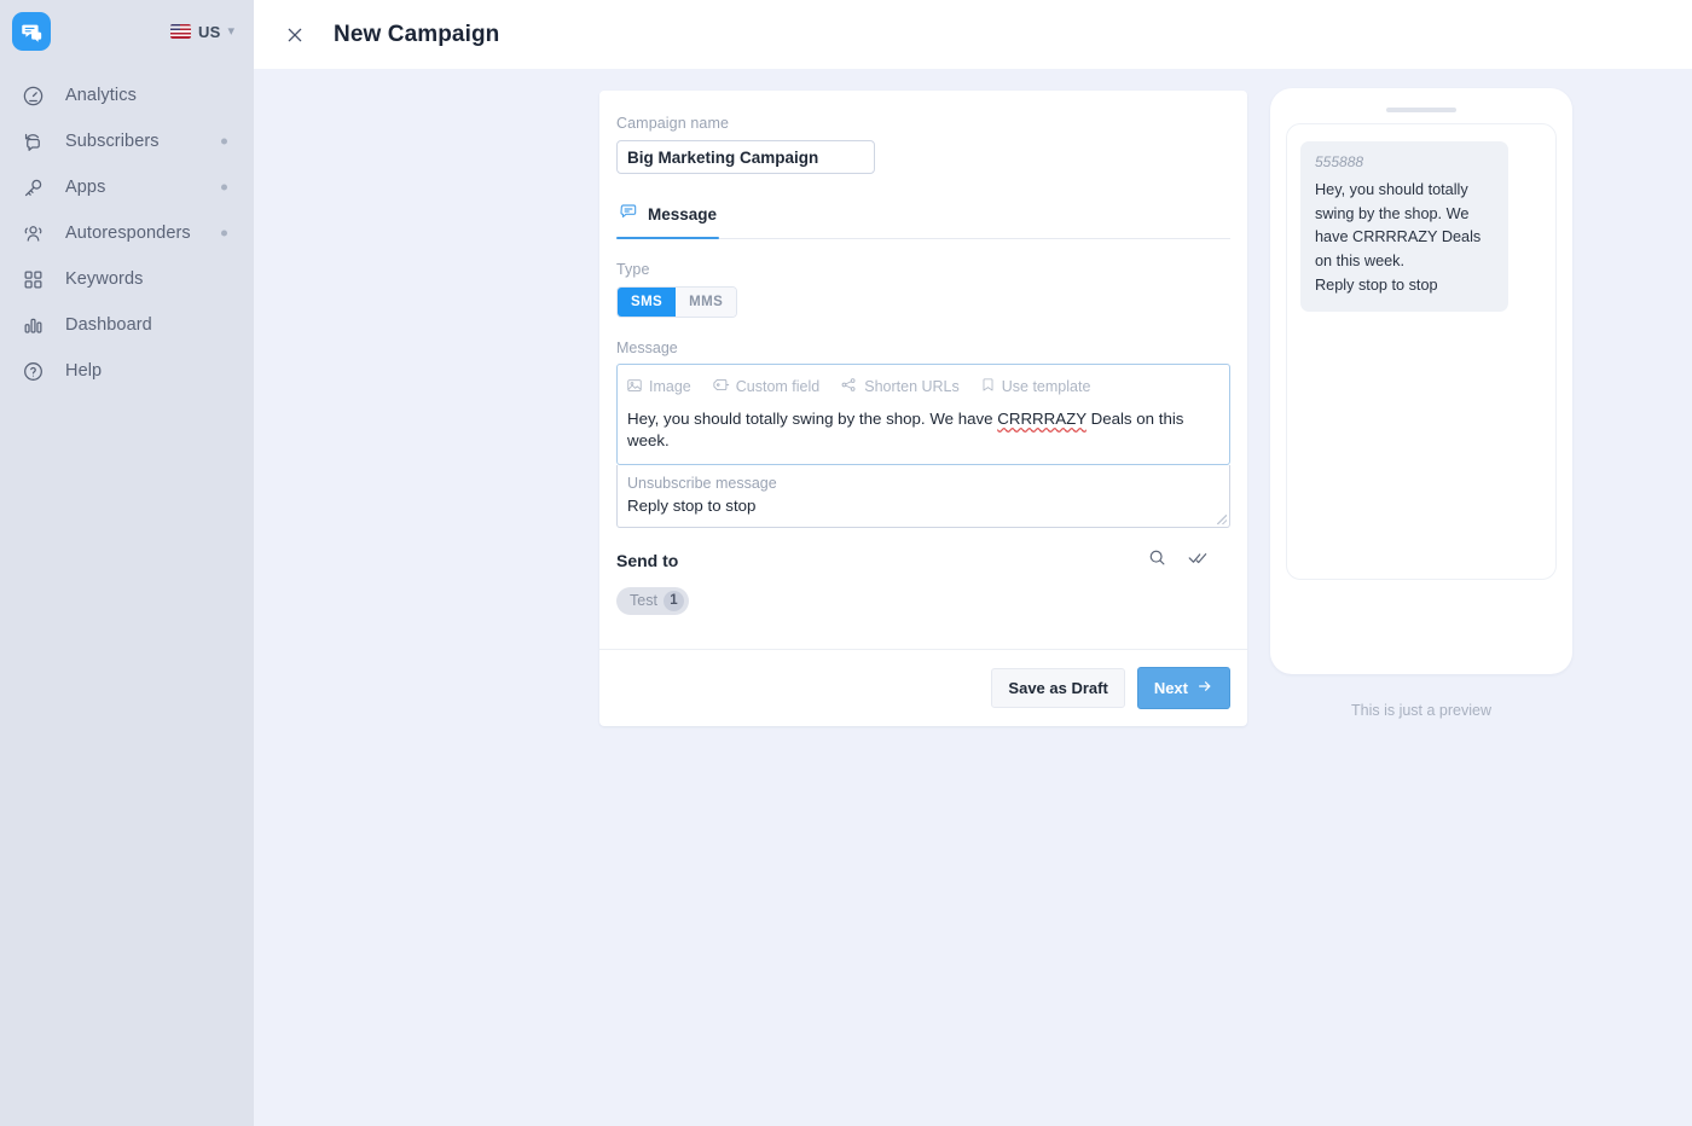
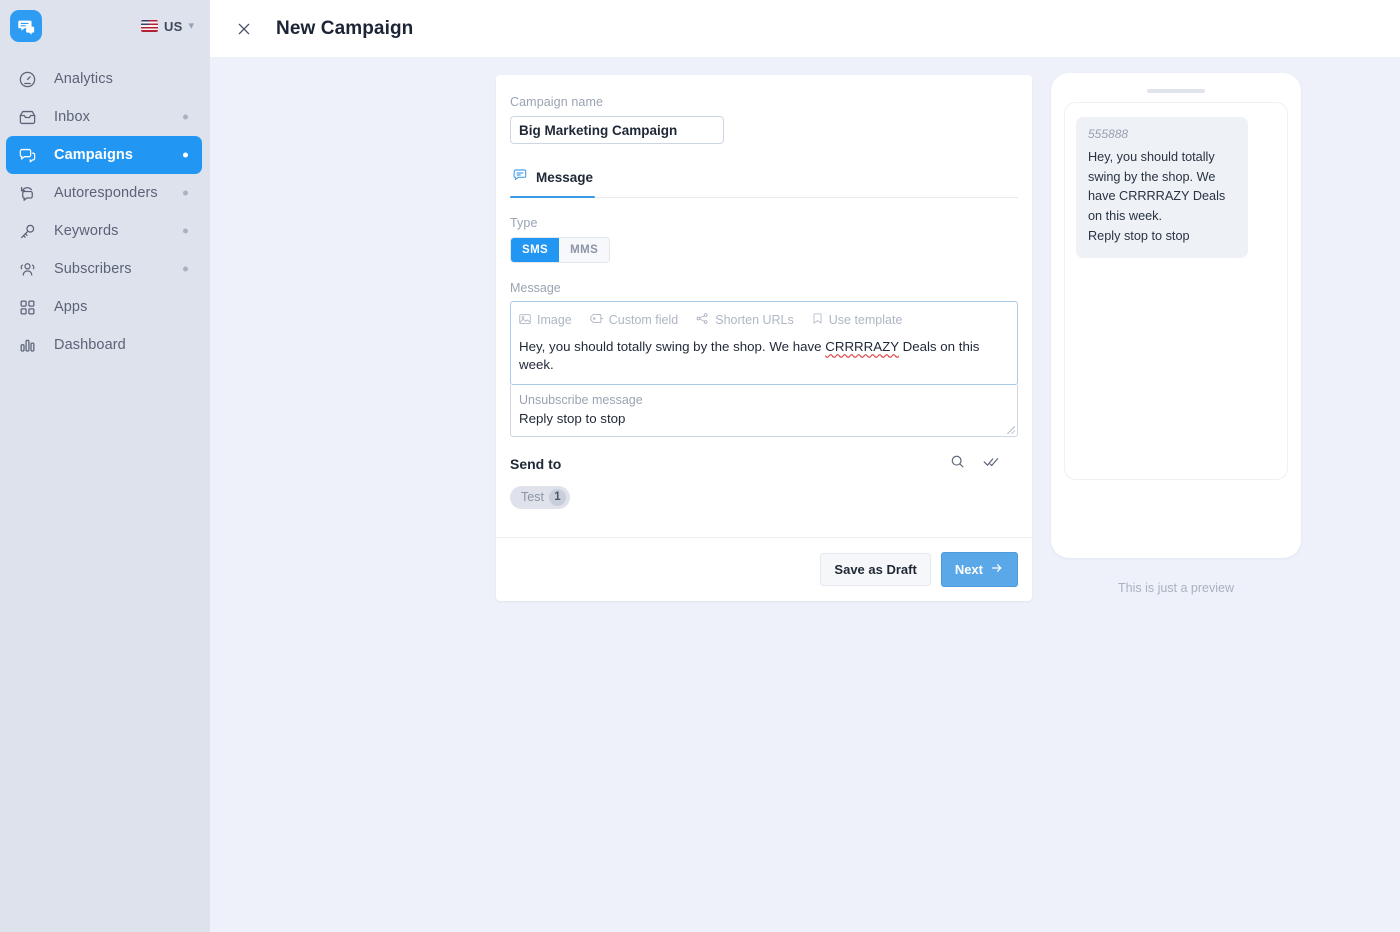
  US
  ▾
  Analytics
+ Inbox
+ Campaigns
- Subscribers
+ Autoresponders
- Apps
+ Keywords
- Autoresponders
+ Subscribers
- Keywords
+ Apps
  Dashboard
- Help
  New Campaign
  Campaign name
  Big Marketing Campaign
  Message
  Type
  SMS
  MMS
  Message
  Image
  Custom field
  Shorten URLs
  Use template
  Hey, you should totally swing by the shop. We have CRRRRAZY Deals on this week.
  Unsubscribe message
  Reply stop to stop
  Send to
  Test
  1
  Save as Draft
  Next
  555888
  Hey, you should totally swing by the shop. We have CRRRRAZY Deals on this week.
  Reply stop to stop
  This is just a preview
